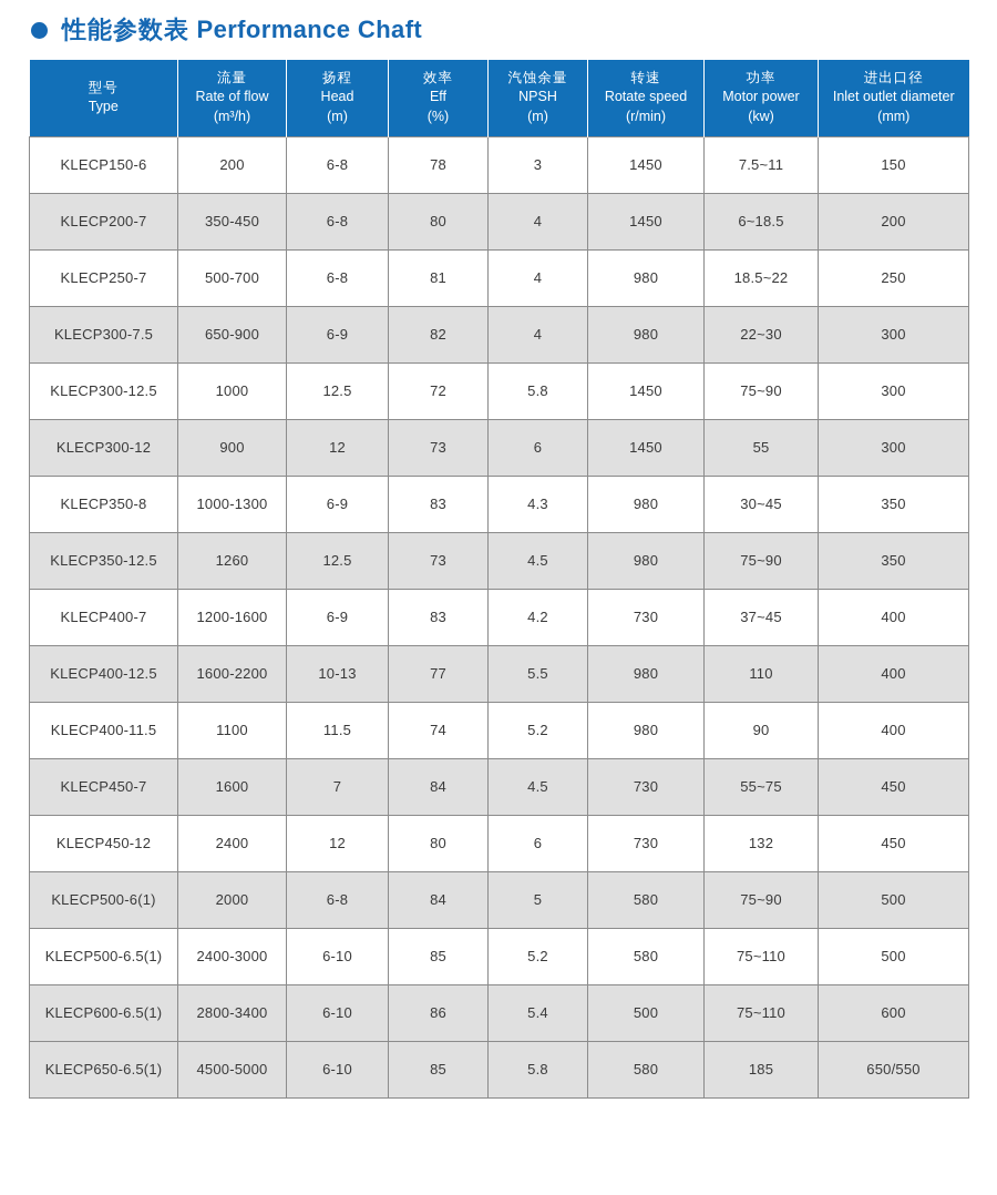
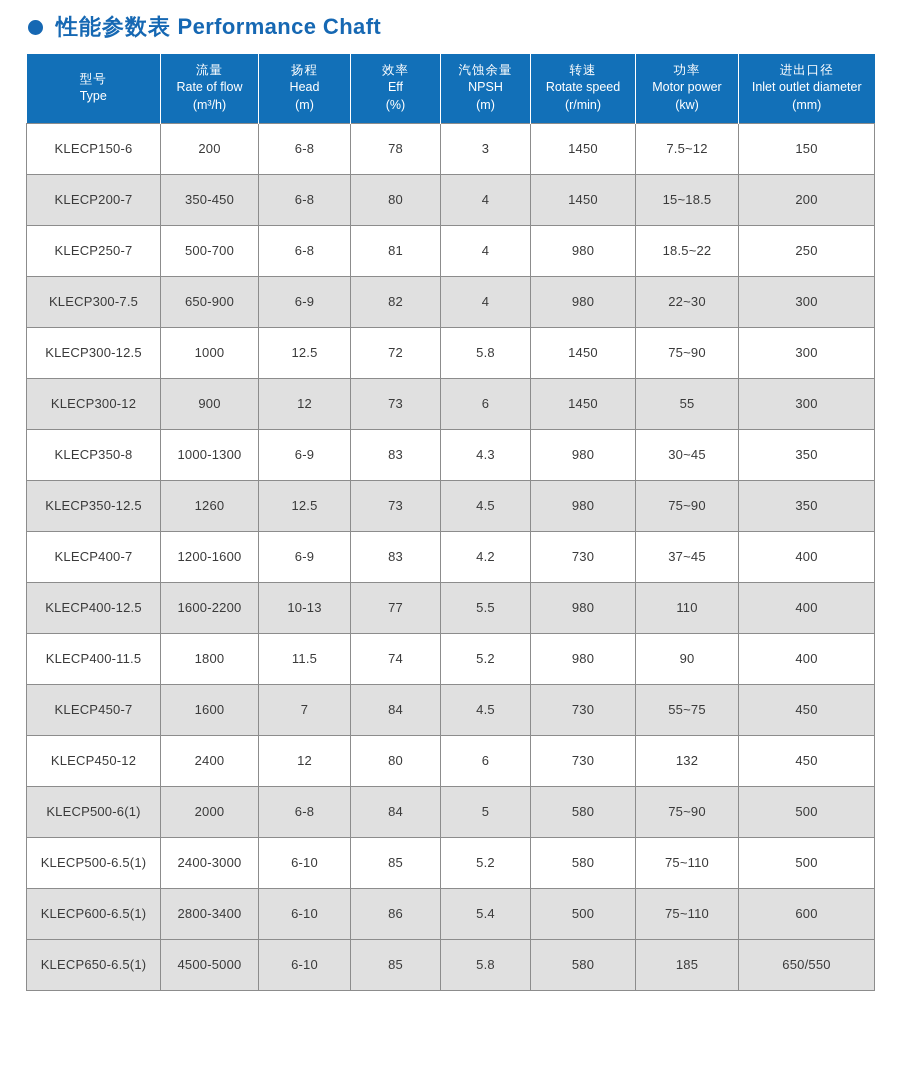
  性能参数表 Performance Chaft
  型号Type	流量Rate of flow(m³/h)	扬程Head(m)	效率Eff(%)	汽蚀余量NPSH(m)	转速Rotate speed(r/min)	功率Motor power(kw)	进出口径Inlet outlet diameter(mm)
- KLECP150-6	200	6-8	78	3	1450	7.5~11	150
+ KLECP150-6	200	6-8	78	3	1450	7.5~12	150
- KLECP200-7	350-450	6-8	80	4	1450	6~18.5	200
+ KLECP200-7	350-450	6-8	80	4	1450	15~18.5	200
  KLECP250-7	500-700	6-8	81	4	980	18.5~22	250
  KLECP300-7.5	650-900	6-9	82	4	980	22~30	300
  KLECP300-12.5	1000	12.5	72	5.8	1450	75~90	300
  KLECP300-12	900	12	73	6	1450	55	300
  KLECP350-8	1000-1300	6-9	83	4.3	980	30~45	350
  KLECP350-12.5	1260	12.5	73	4.5	980	75~90	350
  KLECP400-7	1200-1600	6-9	83	4.2	730	37~45	400
  KLECP400-12.5	1600-2200	10-13	77	5.5	980	110	400
- KLECP400-11.5	1100	11.5	74	5.2	980	90	400
+ KLECP400-11.5	1800	11.5	74	5.2	980	90	400
  KLECP450-7	1600	7	84	4.5	730	55~75	450
  KLECP450-12	2400	12	80	6	730	132	450
  KLECP500-6(1)	2000	6-8	84	5	580	75~90	500
  KLECP500-6.5(1)	2400-3000	6-10	85	5.2	580	75~110	500
  KLECP600-6.5(1)	2800-3400	6-10	86	5.4	500	75~110	600
  KLECP650-6.5(1)	4500-5000	6-10	85	5.8	580	185	650/550
